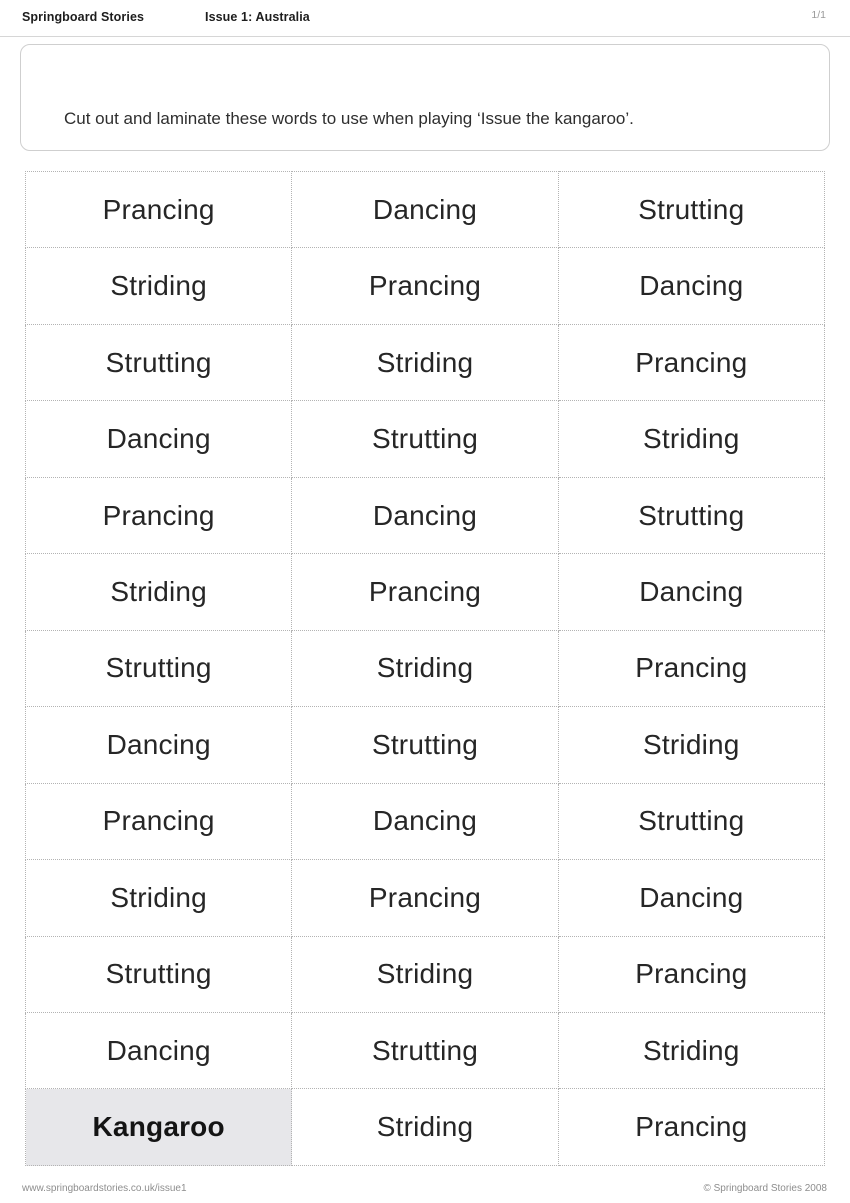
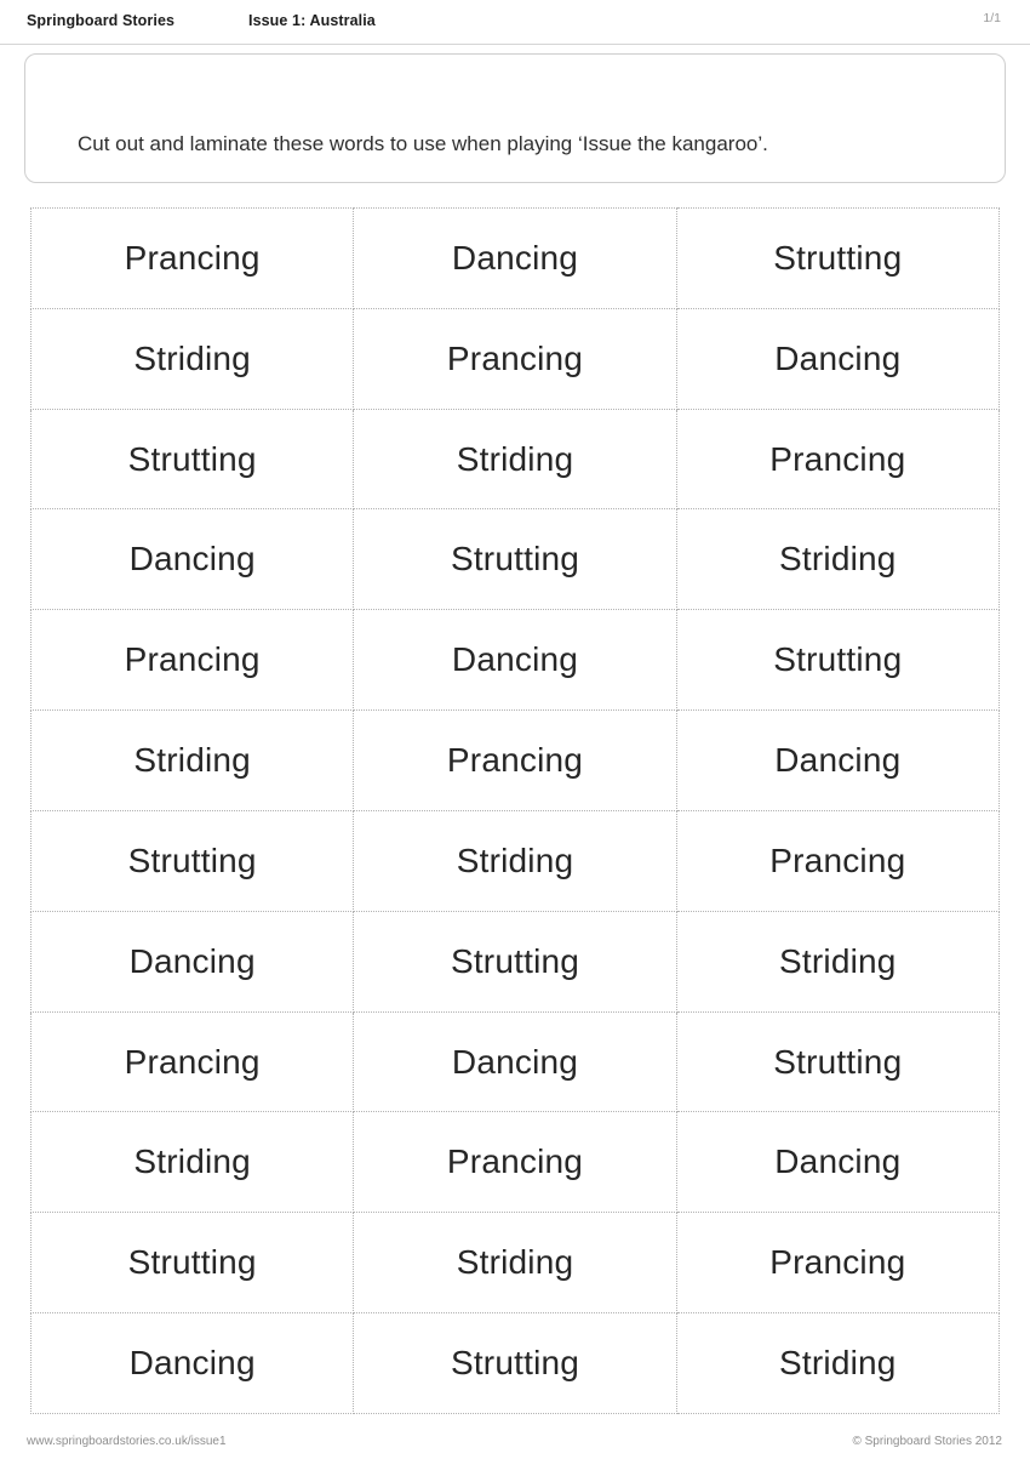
  Springboard Stories
  Issue 1: Australia
  1/1
  Cut out and laminate these words to use when playing ‘Issue the kangaroo’.
  Prancing	Dancing	Strutting
  Striding	Prancing	Dancing
  Strutting	Striding	Prancing
  Dancing	Strutting	Striding
  Prancing	Dancing	Strutting
  Striding	Prancing	Dancing
  Strutting	Striding	Prancing
  Dancing	Strutting	Striding
  Prancing	Dancing	Strutting
  Striding	Prancing	Dancing
  Strutting	Striding	Prancing
  Dancing	Strutting	Striding
- Kangaroo	Striding	Prancing
  www.springboardstories.co.uk/issue1
- © Springboard Stories 2008
+ © Springboard Stories 2012
